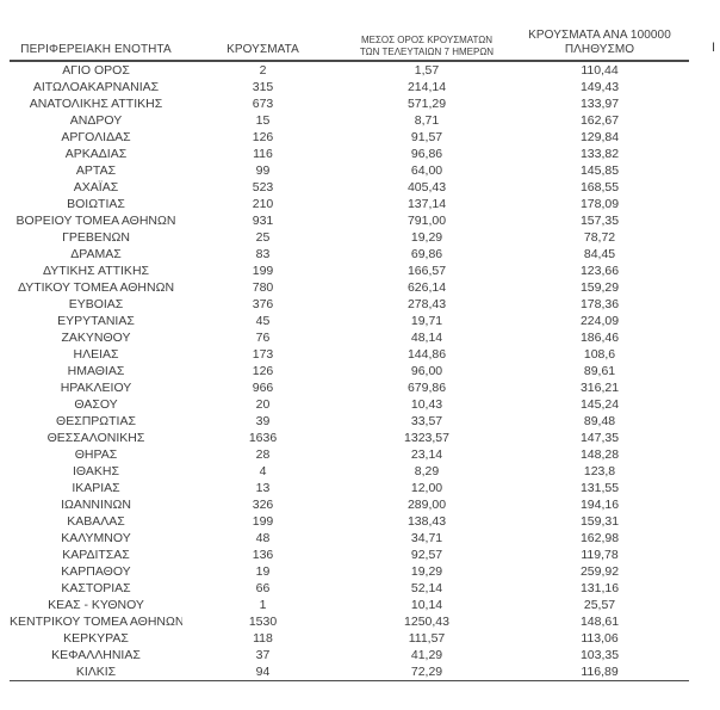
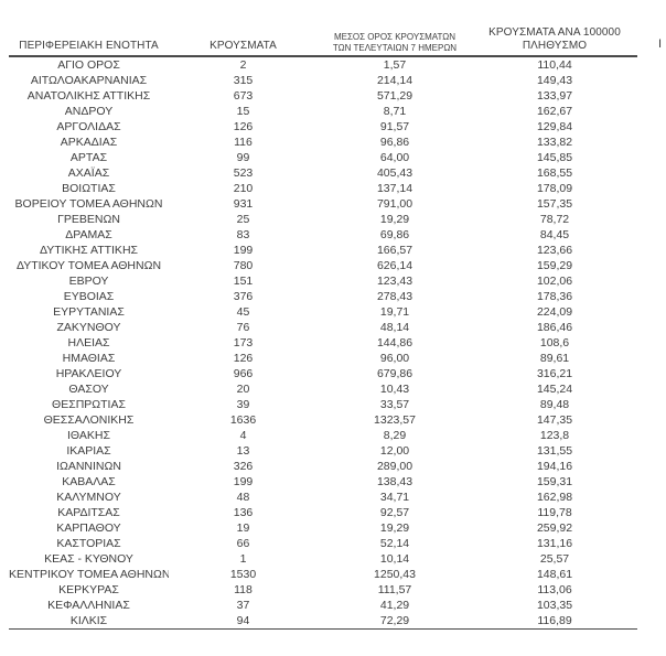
  ΠΕΡΙΦΕΡΕΙΑΚΗ ΕΝΟΤΗΤΑ	ΚΡΟΥΣΜΑΤΑ	ΜΕΣΟΣ ΟΡΟΣ ΚΡΟΥΣΜΑΤΩΝ ΤΩΝ ΤΕΛΕΥΤΑΙΩΝ 7 ΗΜΕΡΩΝ	ΚΡΟΥΣΜΑΤΑ ΑΝΑ 100000 ΠΛΗΘΥΣΜΟ
  ΑΓΙΟ ΟΡΟΣ	2	1,57	110,44
  ΑΙΤΩΛΟΑΚΑΡΝΑΝΙΑΣ	315	214,14	149,43
  ΑΝΑΤΟΛΙΚΗΣ ΑΤΤΙΚΗΣ	673	571,29	133,97
  ΑΝΔΡΟΥ	15	8,71	162,67
  ΑΡΓΟΛΙΔΑΣ	126	91,57	129,84
  ΑΡΚΑΔΙΑΣ	116	96,86	133,82
  ΑΡΤΑΣ	99	64,00	145,85
  ΑΧΑΪΑΣ	523	405,43	168,55
  ΒΟΙΩΤΙΑΣ	210	137,14	178,09
  ΒΟΡΕΙΟΥ ΤΟΜΕΑ ΑΘΗΝΩΝ	931	791,00	157,35
  ΓΡΕΒΕΝΩΝ	25	19,29	78,72
  ΔΡΑΜΑΣ	83	69,86	84,45
  ΔΥΤΙΚΗΣ ΑΤΤΙΚΗΣ	199	166,57	123,66
  ΔΥΤΙΚΟΥ ΤΟΜΕΑ ΑΘΗΝΩΝ	780	626,14	159,29
+ ΕΒΡΟΥ	151	123,43	102,06
  ΕΥΒΟΙΑΣ	376	278,43	178,36
  ΕΥΡΥΤΑΝΙΑΣ	45	19,71	224,09
  ΖΑΚΥΝΘΟΥ	76	48,14	186,46
  ΗΛΕΙΑΣ	173	144,86	108,6
  ΗΜΑΘΙΑΣ	126	96,00	89,61
  ΗΡΑΚΛΕΙΟΥ	966	679,86	316,21
  ΘΑΣΟΥ	20	10,43	145,24
  ΘΕΣΠΡΩΤΙΑΣ	39	33,57	89,48
  ΘΕΣΣΑΛΟΝΙΚΗΣ	1636	1323,57	147,35
- ΘΗΡΑΣ	28	23,14	148,28
  ΙΘΑΚΗΣ	4	8,29	123,8
  ΙΚΑΡΙΑΣ	13	12,00	131,55
  ΙΩΑΝΝΙΝΩΝ	326	289,00	194,16
  ΚΑΒΑΛΑΣ	199	138,43	159,31
  ΚΑΛΥΜΝΟΥ	48	34,71	162,98
  ΚΑΡΔΙΤΣΑΣ	136	92,57	119,78
  ΚΑΡΠΑΘΟΥ	19	19,29	259,92
  ΚΑΣΤΟΡΙΑΣ	66	52,14	131,16
  ΚΕΑΣ - ΚΥΘΝΟΥ	1	10,14	25,57
  ΚΕΝΤΡΙΚΟΥ ΤΟΜΕΑ ΑΘΗΝΩΝ	1530	1250,43	148,61
  ΚΕΡΚΥΡΑΣ	118	111,57	113,06
  ΚΕΦΑΛΛΗΝΙΑΣ	37	41,29	103,35
  ΚΙΛΚΙΣ	94	72,29	116,89
  Ι
